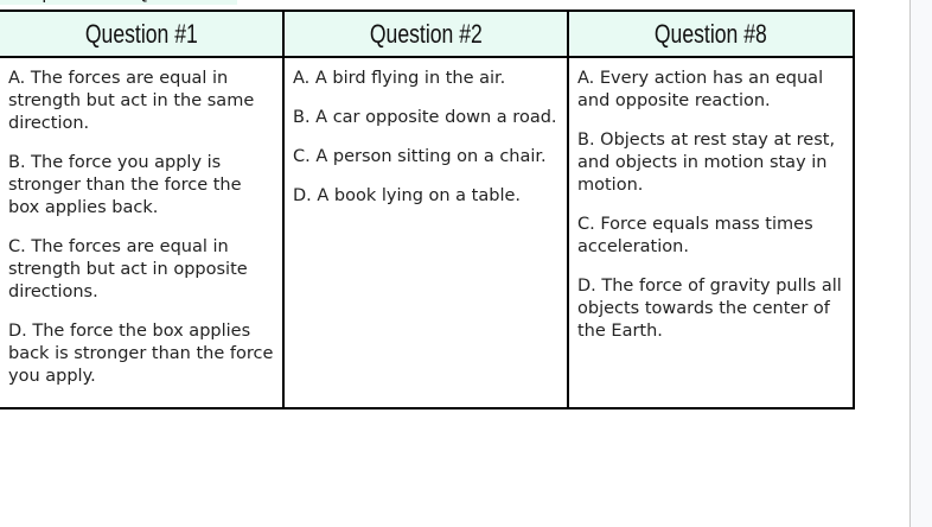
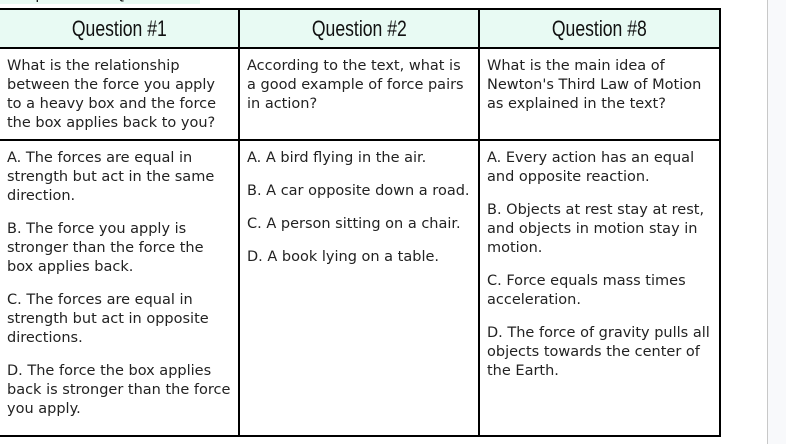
  Question #1	Question #2	Question #8
+ What is the relationship between the force you apply to a heavy box and the force the box applies back to you?	According to the text, what is a good example of force pairs in action?	What is the main idea of Newton's Third Law of Motion as explained in the text?
  A. The forces are equal in strength but act in the same direction. B. The force you apply is stronger than the force the box applies back. C. The forces are equal in strength but act in opposite directions. D. The force the box applies back is stronger than the force you apply.	A. A bird flying in the air. B. A car opposite down a road. C. A person sitting on a chair. D. A book lying on a table.	A. Every action has an equal and opposite reaction. B. Objects at rest stay at rest, and objects in motion stay in motion. C. Force equals mass times acceleration. D. The force of gravity pulls all objects towards the center of the Earth.
